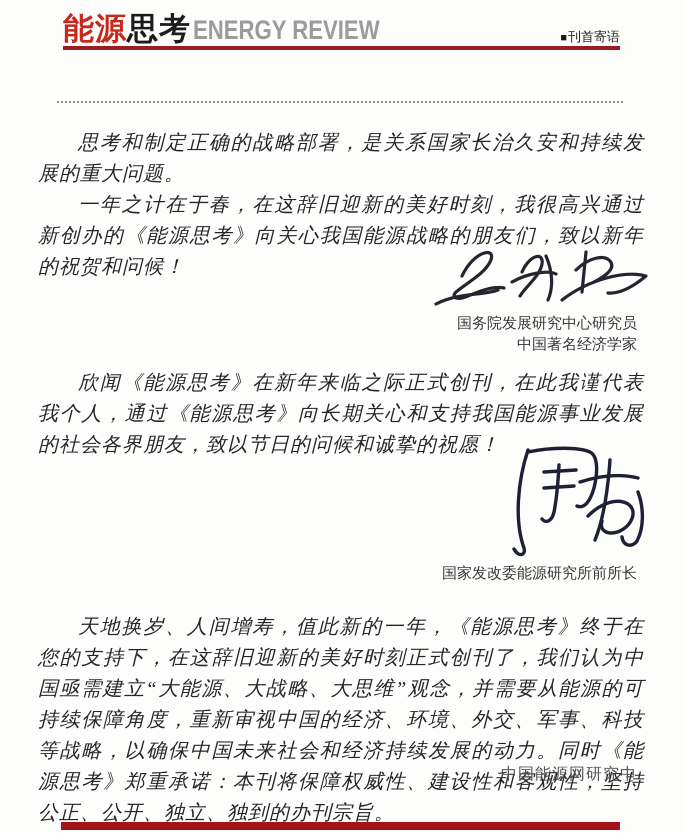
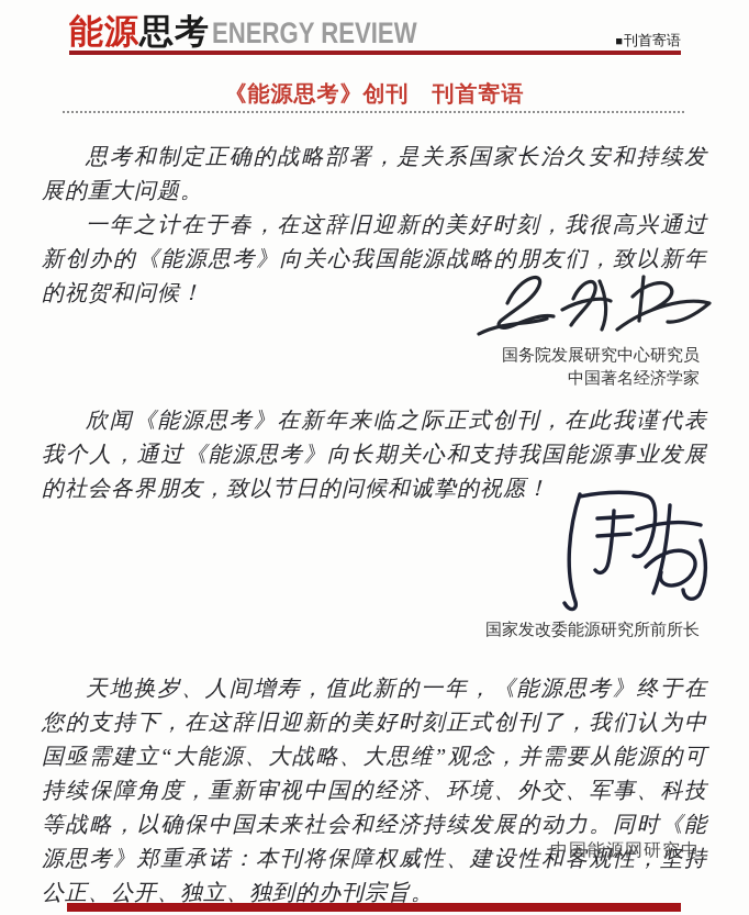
  能源思考ENERGY REVIEW
  ■刊首寄语
+ 《能源思考》创刊 刊首寄语
  思考和制定正确的战略部署，是关系国家长治久安和持续发展的重大问题。
  一年之计在于春，在这辞旧迎新的美好时刻，我很高兴通过新创办的《能源思考》向关心我国能源战略的朋友们，致以新年的祝贺和问候！
  国务院发展研究中心研究员
  中国著名经济学家
  欣闻《能源思考》在新年来临之际正式创刊，在此我谨代表我个人，通过《能源思考》向长期关心和支持我国能源事业发展的社会各界朋友，致以节日的问候和诚挚的祝愿！
  国家发改委能源研究所前所长
  天地换岁、人间增寿，值此新的一年，《能源思考》终于在您的支持下，在这辞旧迎新的美好时刻正式创刊了，我们认为中国亟需建立“大能源、大战略、大思维”观念，并需要从能源的可持续保障角度，重新审视中国的经济、环境、外交、军事、科技等战略，以确保中国未来社会和经济持续发展的动力。同时《能源思考》郑重承诺：本刊将保障权威性、建设性和客观性，坚持公正、公开、独立、独到的办刊宗旨。
  中国能源网研究中
